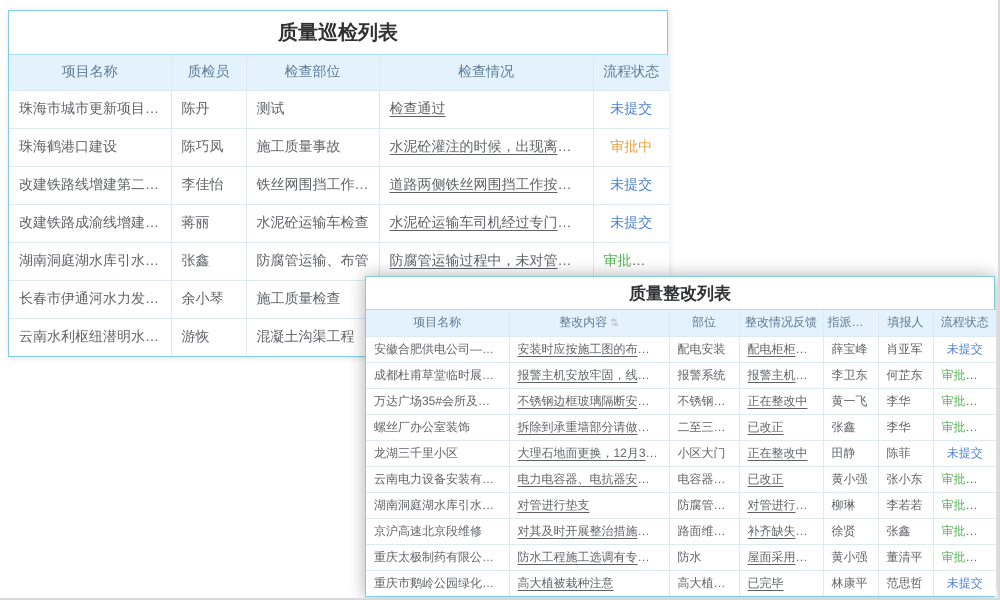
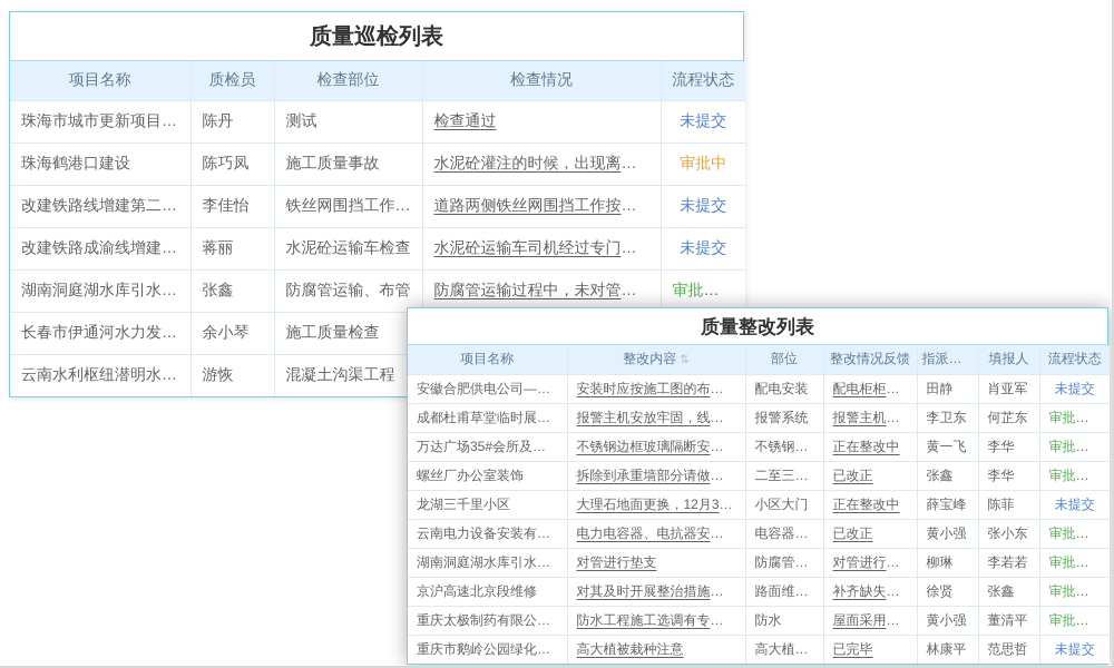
  质量巡检列表
  项目名称	质检员	检查部位	检查情况	流程状态
  珠海市城市更新项目紫...	陈丹	测试	检查通过	未提交
  珠海鹤港口建设	陈巧凤	施工质量事故	水泥砼灌注的时候，出现离析现	审批中
  改建铁路线增建第二线...	李佳怡	铁丝网围挡工作检查	道路两侧铁丝网围挡工作按设计..	未提交
  改建铁路成渝线增建第...	蒋丽	水泥砼运输车检查	水泥砼运输车司机经过专门培训..	未提交
  湖南洞庭湖水库引水工...	张鑫	防腐管运输、布管	防腐管运输过程中，未对管进行..	审批通过
  长春市伊通河水力发电...	余小琴	施工质量检查
  云南水利枢纽潜明水库...	游恢	混凝土沟渠工程
  质量整改列表
  项目名称	整改内容 ⇅	部位	整改情况反馈	指派人员	填报人	流程状态
- 安徽合肥供电公司—配电	安装时应按施工图的布置，将	配电安装	配电柜柜体与.	薛宝峰	肖亚军	未提交
+ 安徽合肥供电公司—配电	安装时应按施工图的布置，将	配电安装	配电柜柜体与.	田静	肖亚军	未提交
  成都杜甫草堂临时展厅独	报警主机安放牢固，线缆连接	报警系统	报警主机安放.	李卫东	何芷东	审批通过
  万达广场35#会所及咖啡厅	不锈钢边框玻璃隔断安装不牢	不锈钢安装	正在整改中	黄一飞	李华	审批通过
  螺丝厂办公室装饰	拆除到承重墙部分请做好加固	二至三楼混	已改正	张鑫	李华	审批通过
- 龙湖三千里小区	大理石地面更换，12月31日	小区大门	正在整改中	田静	陈菲	未提交
+ 龙湖三千里小区	大理石地面更换，12月31日	小区大门	正在整改中	薛宝峰	陈菲	未提交
  云南电力设备安装有限公	电力电容器、电抗器安装方案	电容器安装	已改正	黄小强	张小东	审批通过
  湖南洞庭湖水库引水工程	对管进行垫支	防腐管运输	对管进行垫支	柳琳	李若若	审批通过
  京沪高速北京段维修	对其及时开展整治措施，桥头	路面维修检	补齐缺失标志.	徐贤	张鑫	审批通过
  重庆太极制药有限公司亳	防水工程施工选调有专业资质	防水	屋面采用聚氨.	黄小强	董清平	审批通过
  重庆市鹅岭公园绿化景观	高大植被栽种注意	高大植被栽	已完毕	林康平	范思哲	未提交
